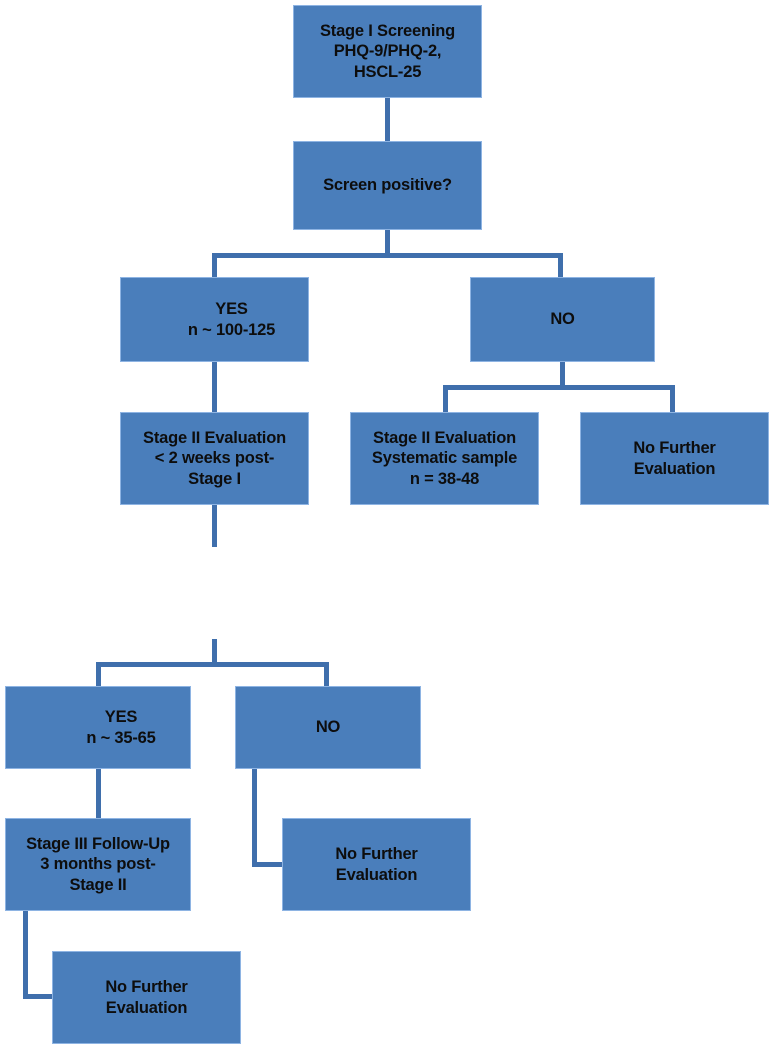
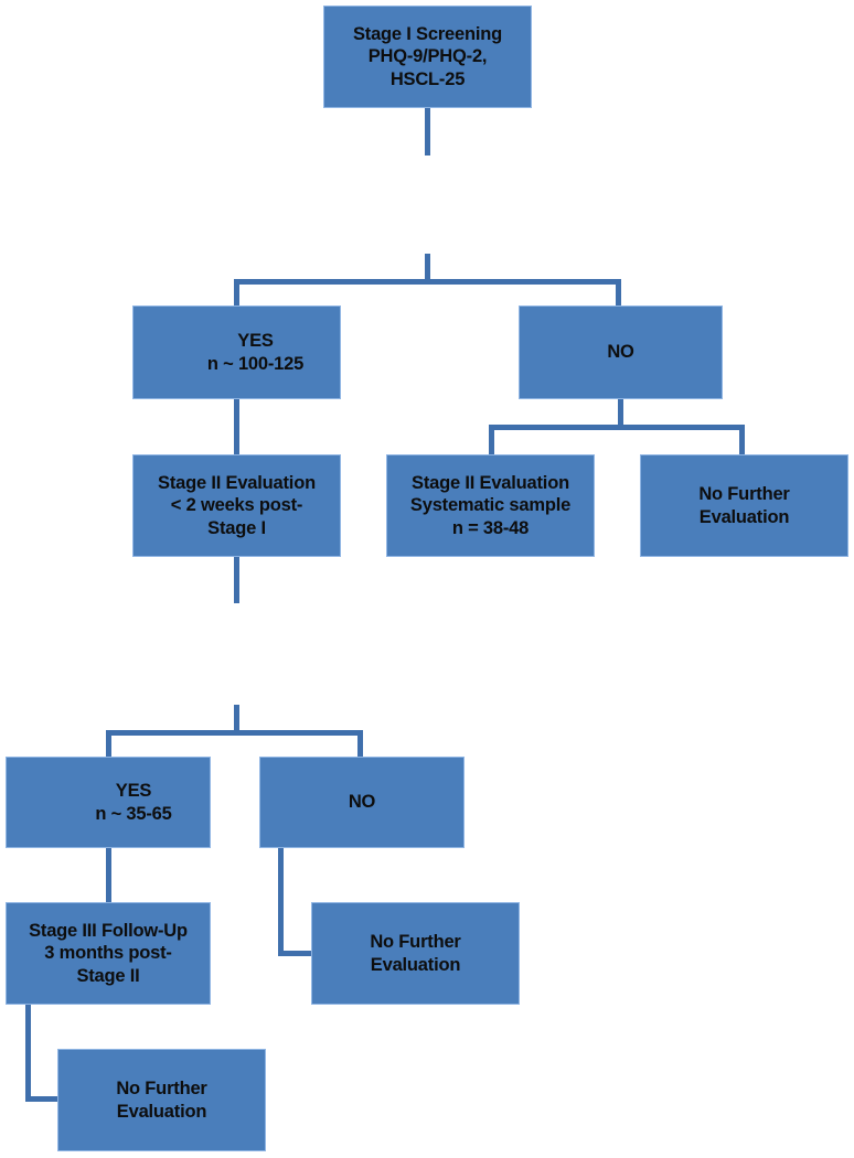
  Stage I Screening
  PHQ-9/PHQ-2,
  HSCL-25
- Screen positive?
  YES
  n ~ 100-125
  NO
  Stage II Evaluation
  < 2 weeks post-
  Stage I
  Stage II Evaluation
  Systematic sample
  n = 38-48
  No Further
  Evaluation
  YES
  n ~ 35-65
  NO
  Stage III Follow-Up
  3 months post-
  Stage II
  No Further
  Evaluation
  No Further
  Evaluation
